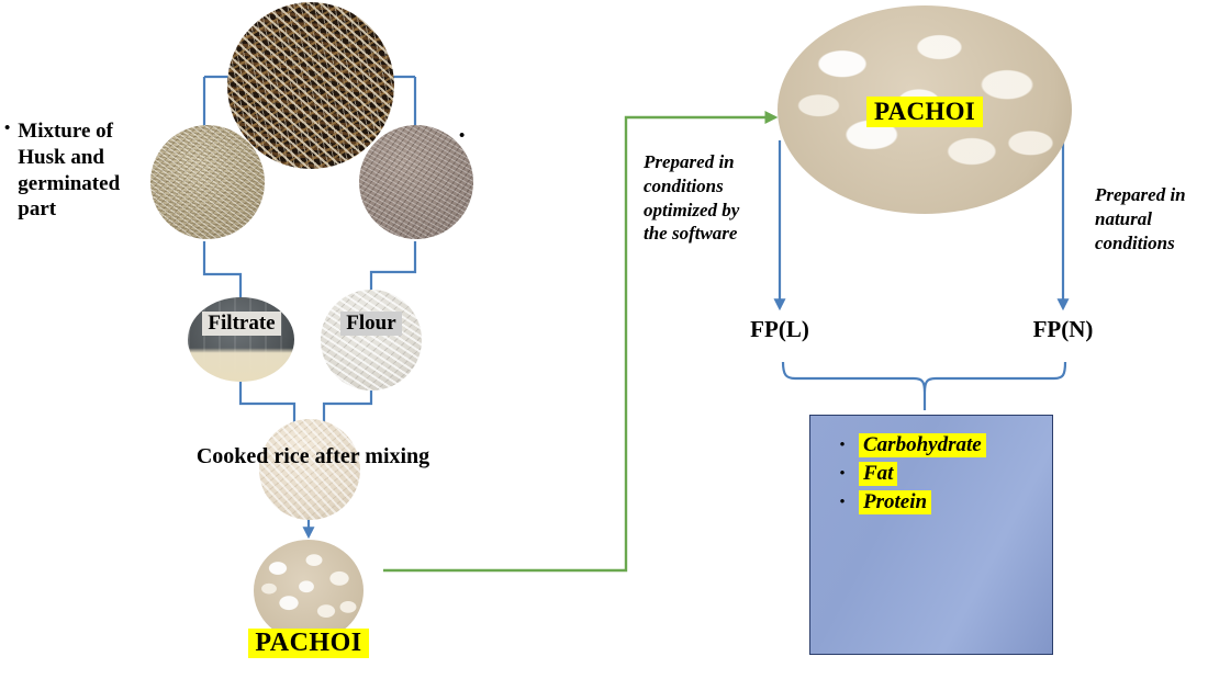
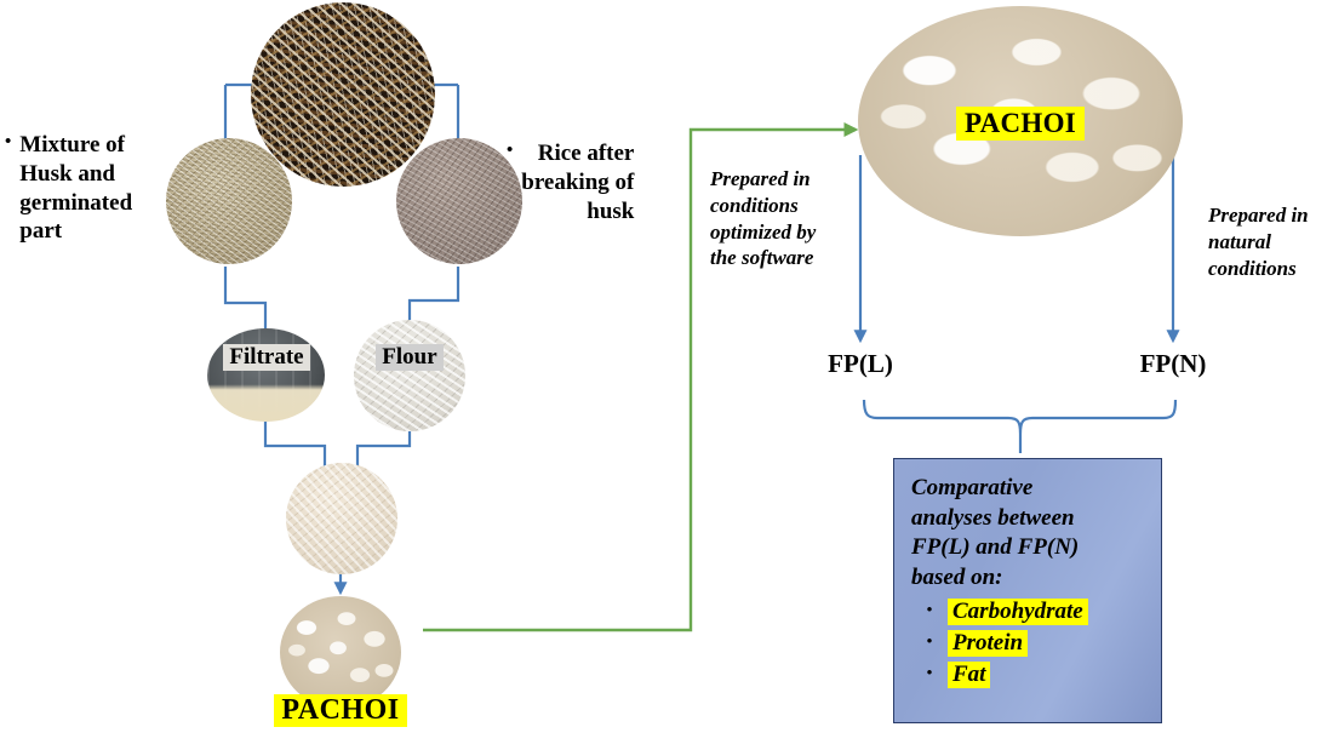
  •
  Mixture of
  Husk and
  germinated
  part
  •
+ Rice after
+ breaking of
+ husk
  Filtrate
  Flour
- Cooked rice after mixing
  PACHOI
  PACHOI
  Prepared in
  conditions
  optimized by
  the software
  Prepared in
  natural
  conditions
  FP(L)
  FP(N)
+ Comparative
+ analyses between
+ FP(L) and FP(N)
+ based on:
  •
  Carbohydrate
  •
- Fat
+ Protein
  •
- Protein
+ Fat
